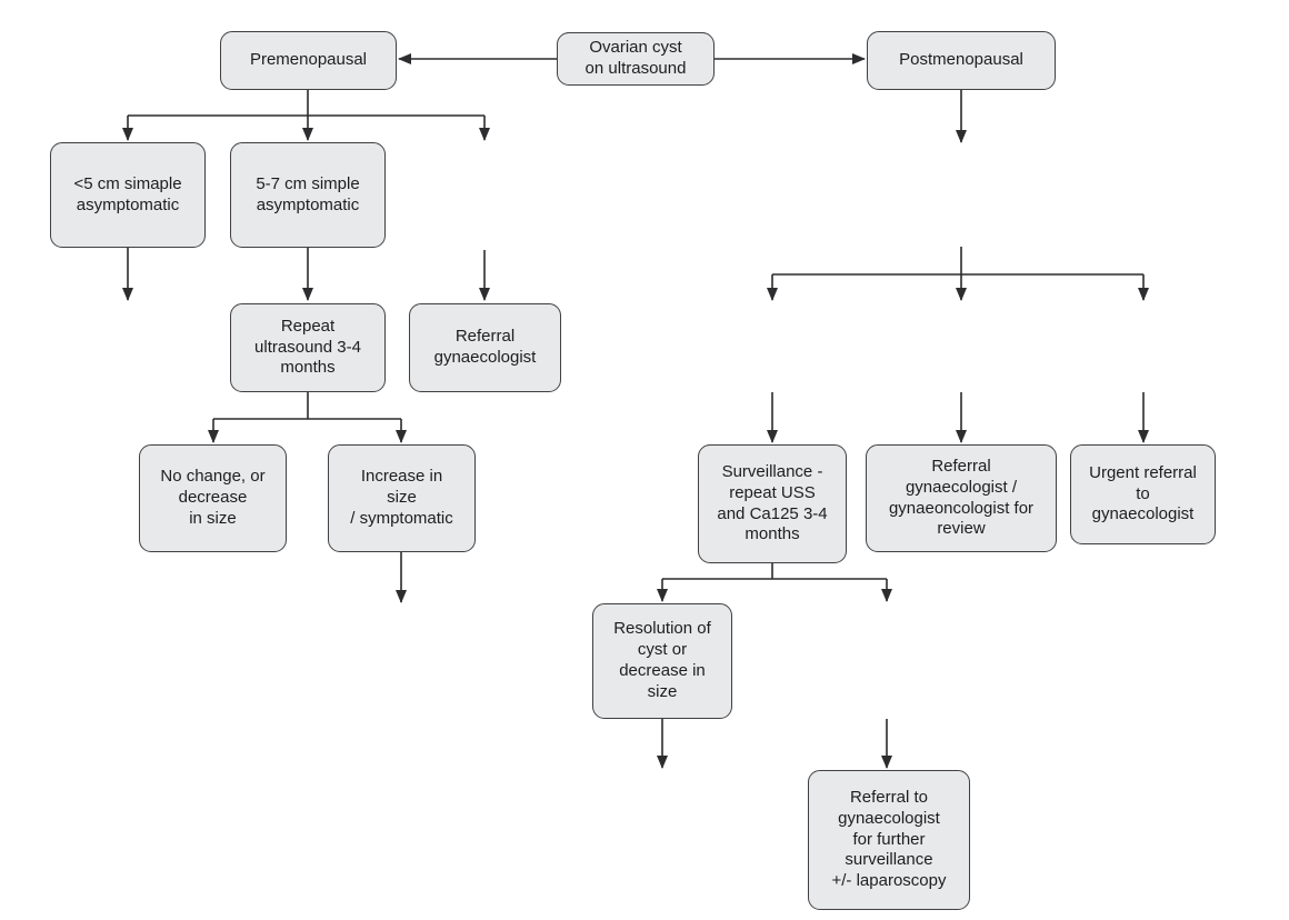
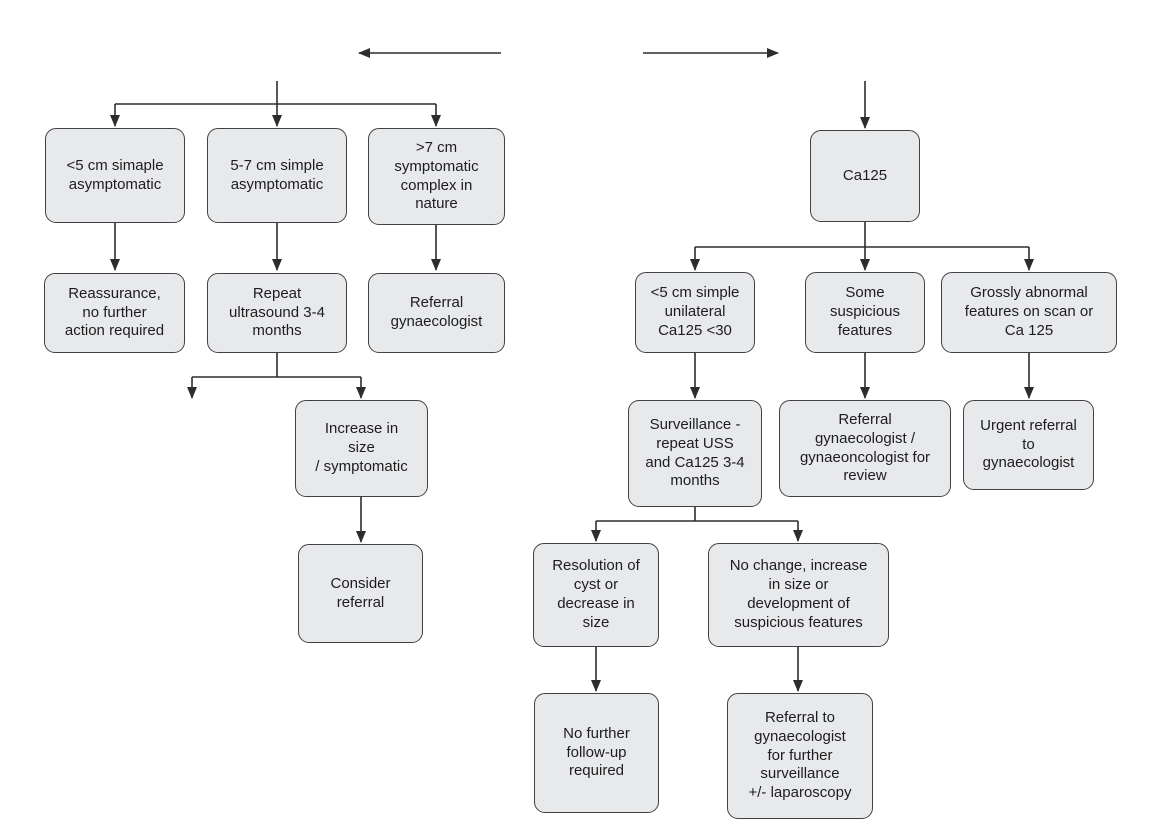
- Ovarian cyst
- on ultrasound
- Premenopausal
- Postmenopausal
  <5 cm simaple
  asymptomatic
  5-7 cm simple
  asymptomatic
+ >7 cm
+ symptomatic
+ complex in
+ nature
+ Reassurance,
+ no further
+ action required
  Repeat
  ultrasound 3-4
  months
  Referral
  gynaecologist
- No change, or
- decrease
- in size
  Increase in
  size
  / symptomatic
+ Consider
+ referral
+ Ca125
+ <5 cm simple
+ unilateral
+ Ca125 <30
+ Some
+ suspicious
+ features
+ Grossly abnormal
+ features on scan or
+ Ca 125
  Surveillance -
  repeat USS
  and Ca125 3-4
  months
  Referral
  gynaecologist /
  gynaeoncologist for
  review
  Urgent referral
  to
  gynaecologist
  Resolution of
  cyst or
  decrease in
  size
+ No change, increase
+ in size or
+ development of
+ suspicious features
+ No further
+ follow-up
+ required
  Referral to
  gynaecologist
  for further
  surveillance
  +/- laparoscopy
